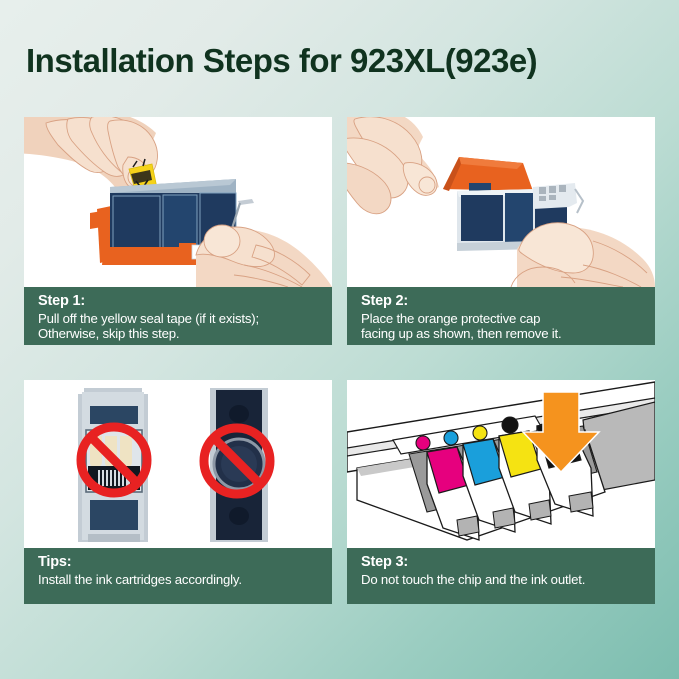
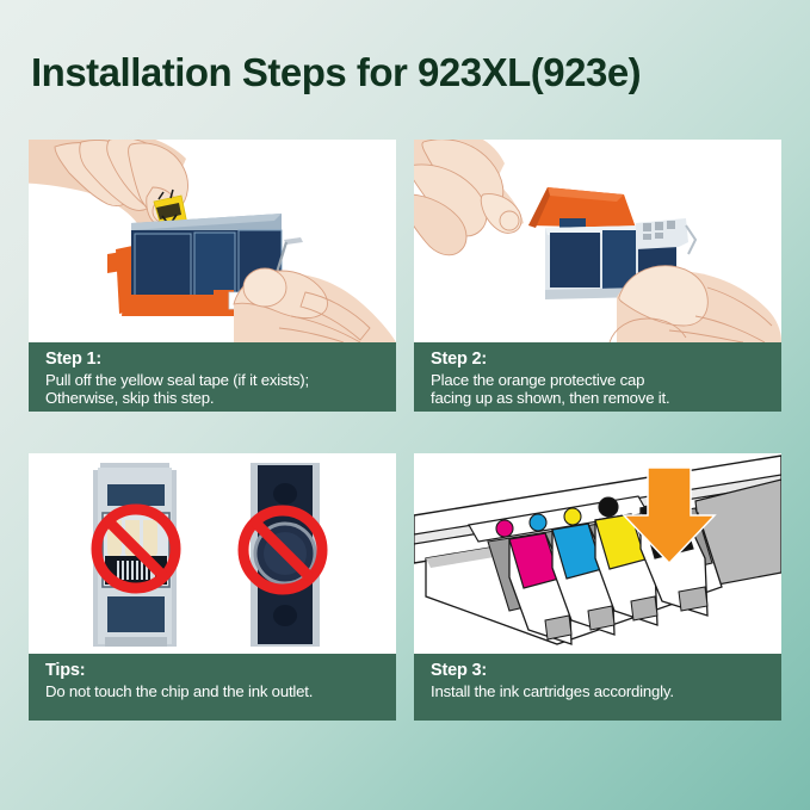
  Installation Steps for 923XL(923e)
  Step 1:
  Pull off the yellow seal tape (if it exists);
  Otherwise, skip this step.
  Step 2:
  Place the orange protective cap
  facing up as shown, then remove it.
  Tips:
- Install the ink cartridges accordingly.
+ Do not touch the chip and the ink outlet.
  Step 3:
- Do not touch the chip and the ink outlet.
+ Install the ink cartridges accordingly.
